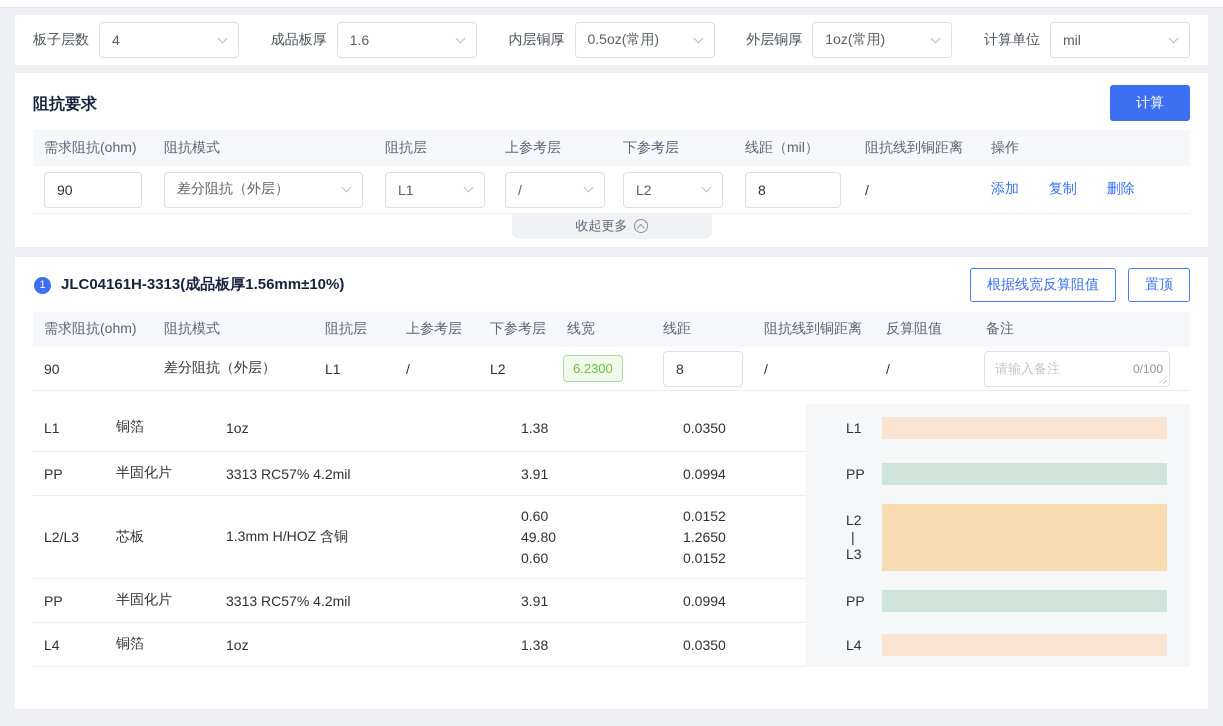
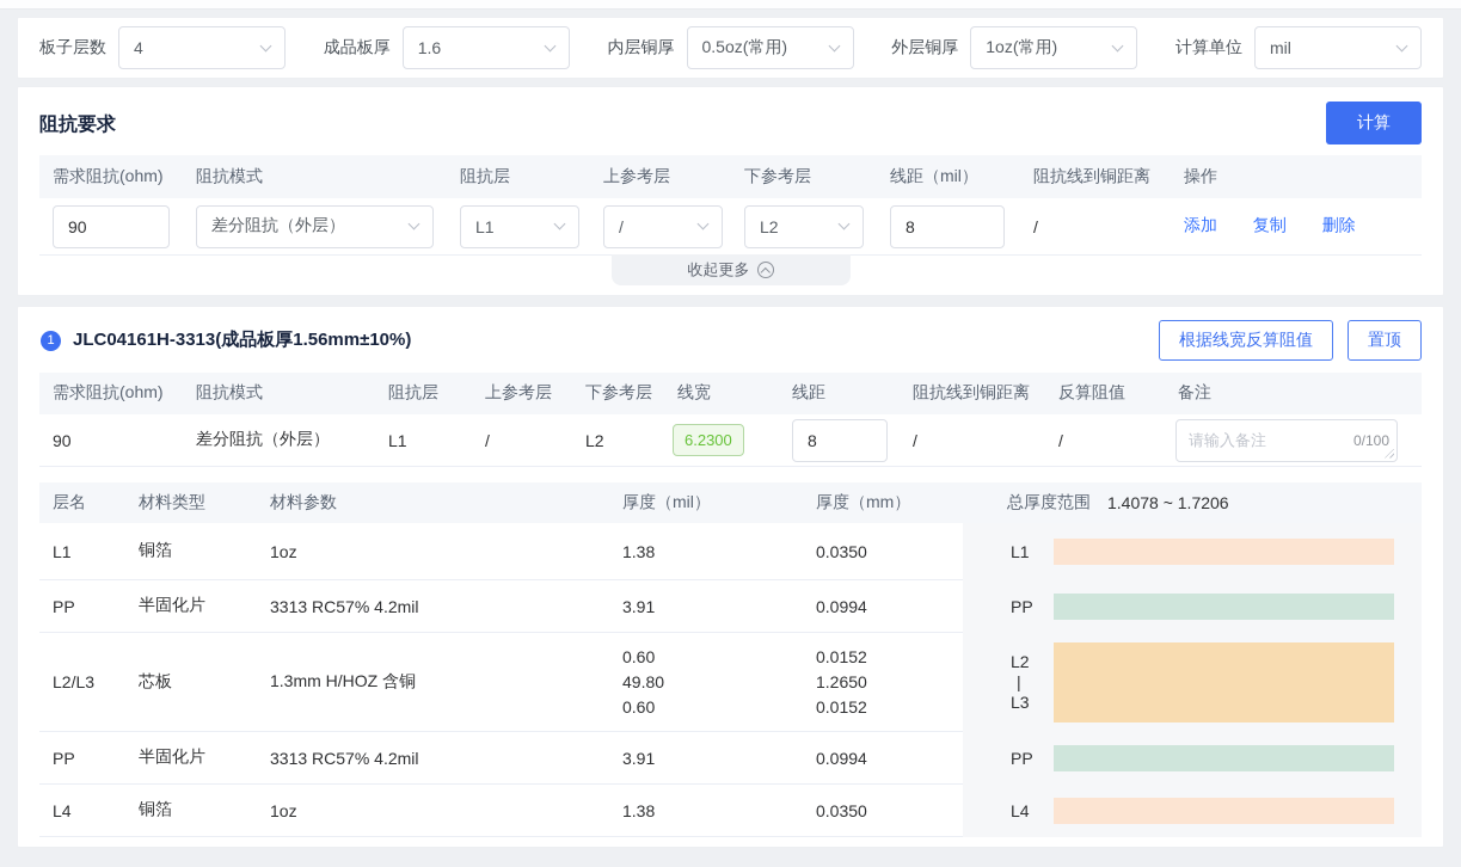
  板子层数
  4
  成品板厚
  1.6
  内层铜厚
  0.5oz(常用)
  外层铜厚
  1oz(常用)
  计算单位
  mil
  阻抗要求
  计算
  需求阻抗(ohm)
  阻抗模式
  阻抗层
  上参考层
  下参考层
  线距（mil）
  阻抗线到铜距离
  操作
  90
  差分阻抗（外层）
  L1
  /
  L2
  8
  /
  添加 复制 删除
  收起更多
  1
  JLC04161H-3313(成品板厚1.56mm±10%)
  根据线宽反算阻值
  置顶
  需求阻抗(ohm)
  阻抗模式
  阻抗层
  上参考层
  下参考层
  线宽
  线距
  阻抗线到铜距离
  反算阻值
  备注
  90
  差分阻抗（外层）
  L1
  /
  L2
  6.2300
  8
  /
  /
  请输入备注
  0/100
+ 层名
+ 材料类型
+ 材料参数
+ 厚度（mil）
+ 厚度（mm）
+ 总厚度范围
+ 1.4078 ~ 1.7206
  L1
  铜箔
  1oz
  1.38
  0.0350
  PP
  半固化片
  3313 RC57% 4.2mil
  3.91
  0.0994
  L2/L3
  芯板
  1.3mm H/HOZ 含铜
  0.60
  49.80
  0.60
  0.0152
  1.2650
  0.0152
  PP
  半固化片
  3313 RC57% 4.2mil
  3.91
  0.0994
  L4
  铜箔
  1oz
  1.38
  0.0350
  L1
  PP
  L2
  |
  L3
  PP
  L4
